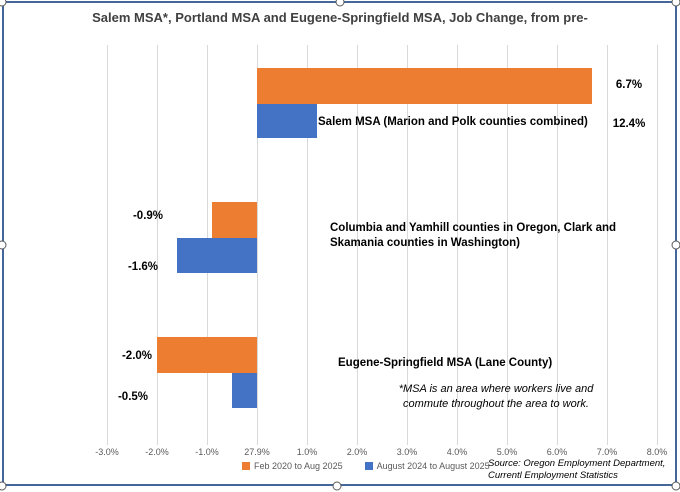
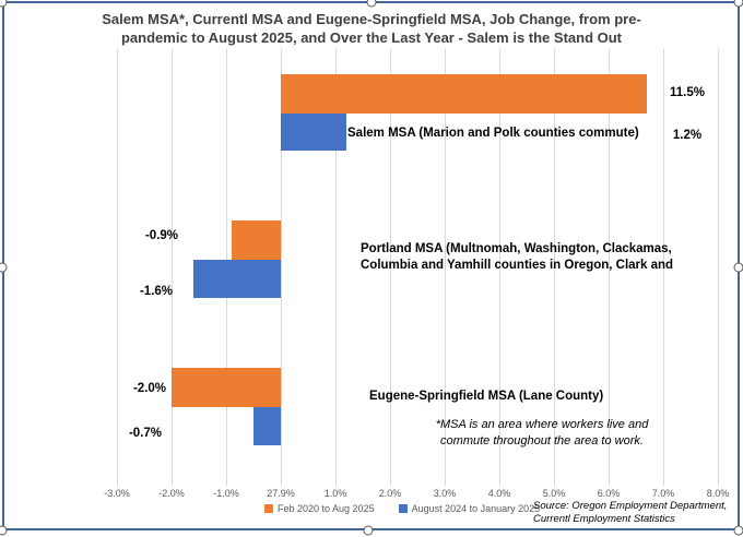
- Salem MSA*, Portland MSA and Eugene-Springfield MSA, Job Change, from pre-
+ Salem MSA*, Currentl MSA and Eugene-Springfield MSA, Job Change, from pre-
+ pandemic to August 2025, and Over the Last Year - Salem is the Stand Out
  -3.0%
  -2.0%
  -1.0%
  27.9%
  1.0%
  2.0%
  3.0%
  4.0%
  5.0%
  6.0%
  7.0%
  8.0%
- 6.7%
+ 11.5%
- 12.4%
+ 1.2%
  -0.9%
  -1.6%
  -2.0%
- -0.5%
+ -0.7%
- Salem MSA (Marion and Polk counties combined)
+ Salem MSA (Marion and Polk counties commute)
+ Portland MSA (Multnomah, Washington, Clackamas,
  Columbia and Yamhill counties in Oregon, Clark and
- Skamania counties in Washington)
  Eugene-Springfield MSA (Lane County)
  *MSA is an area where workers live and
  commute throughout the area to work.
  Feb 2020 to Aug 2025
- August 2024 to August 2025
+ August 2024 to January 2025
  Source: Oregon Employment Department,
  Currentl Employment Statistics
